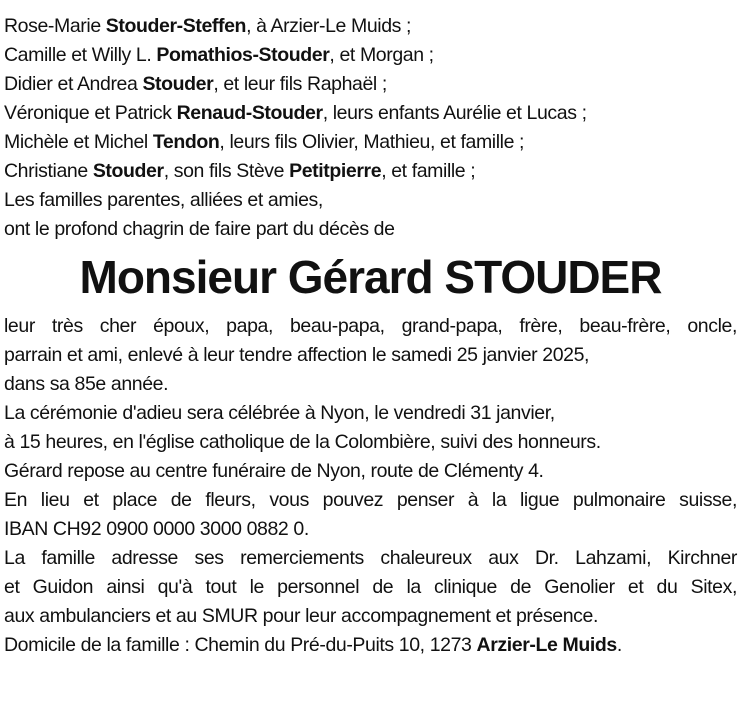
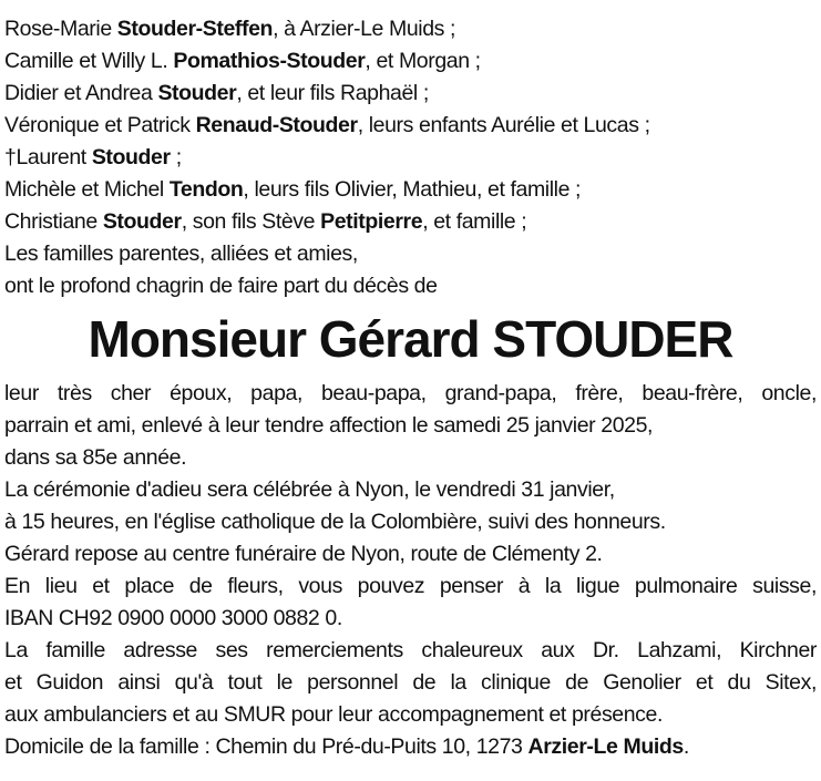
  Rose-Marie Stouder-Steffen, à Arzier-Le Muids ;
  Camille et Willy L. Pomathios-Stouder, et Morgan ;
  Didier et Andrea Stouder, et leur fils Raphaël ;
  Véronique et Patrick Renaud-Stouder, leurs enfants Aurélie et Lucas ;
+ †Laurent Stouder ;
  Michèle et Michel Tendon, leurs fils Olivier, Mathieu, et famille ;
  Christiane Stouder, son fils Stève Petitpierre, et famille ;
  Les familles parentes, alliées et amies,
  ont le profond chagrin de faire part du décès de
  Monsieur Gérard STOUDER
  leur très cher époux, papa, beau-papa, grand-papa, frère, beau-frère, oncle,
  parrain et ami, enlevé à leur tendre affection le samedi 25 janvier 2025,
  dans sa 85e année.
  La cérémonie d'adieu sera célébrée à Nyon, le vendredi 31 janvier,
  à 15 heures, en l'église catholique de la Colombière, suivi des honneurs.
- Gérard repose au centre funéraire de Nyon, route de Clémenty 4.
+ Gérard repose au centre funéraire de Nyon, route de Clémenty 2.
  En lieu et place de fleurs, vous pouvez penser à la ligue pulmonaire suisse,
  IBAN CH92 0900 0000 3000 0882 0.
  La famille adresse ses remerciements chaleureux aux Dr. Lahzami, Kirchner
  et Guidon ainsi qu'à tout le personnel de la clinique de Genolier et du Sitex,
  aux ambulanciers et au SMUR pour leur accompagnement et présence.
  Domicile de la famille : Chemin du Pré-du-Puits 10, 1273 Arzier-Le Muids.
